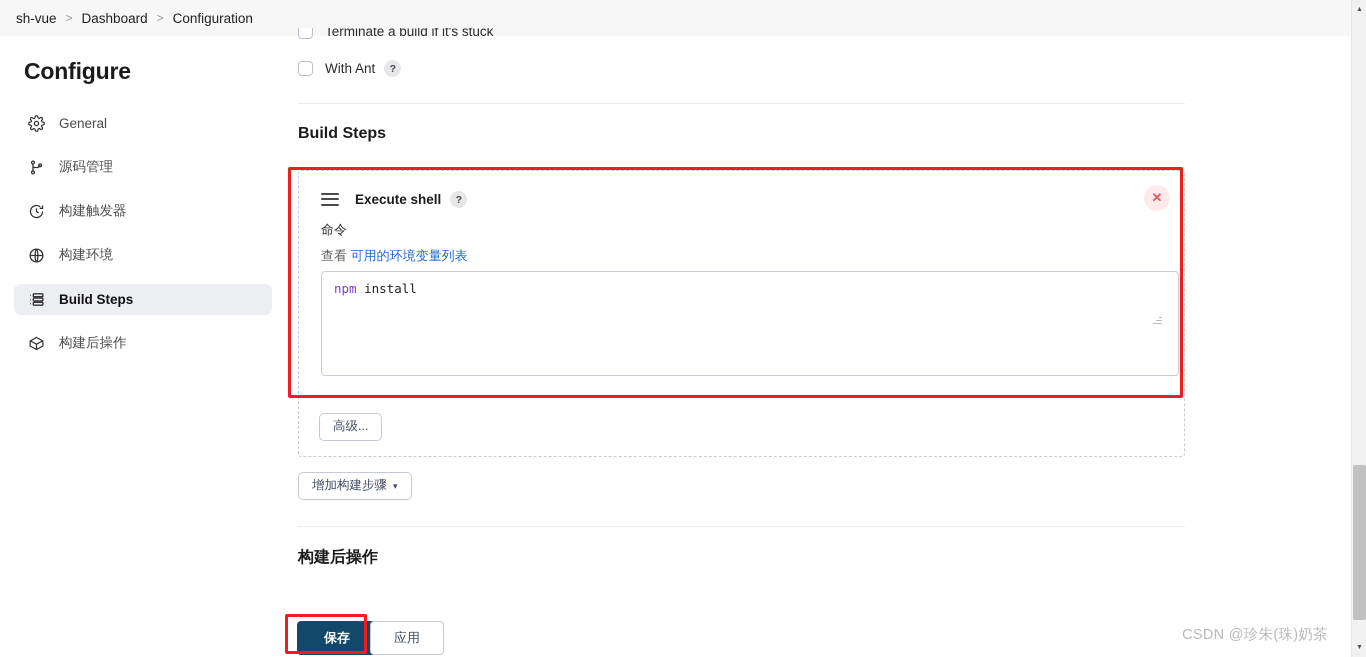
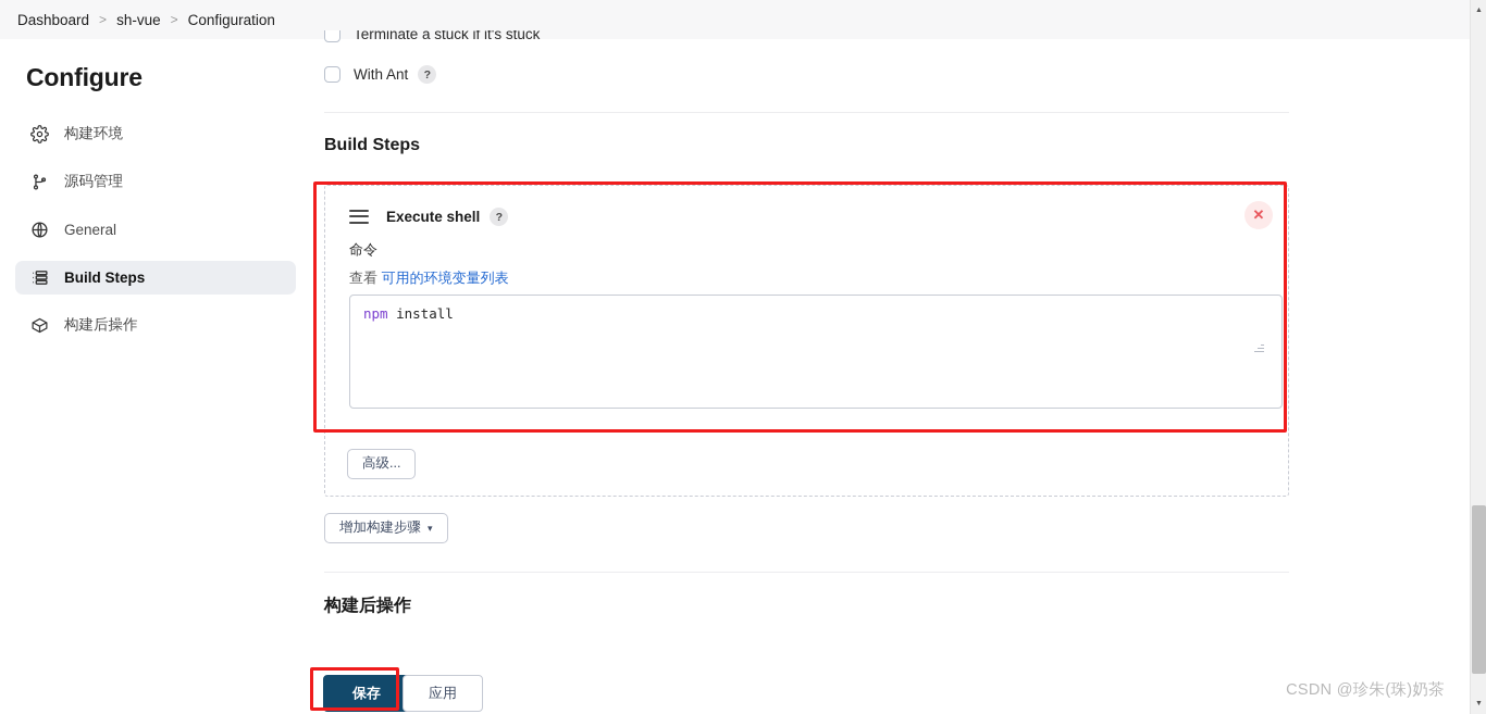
- sh-vue
+ Dashboard
  >
- Dashboard
+ sh-vue
  >
  Configuration
  Configure
- General
+ 构建环境
  源码管理
- 构建触发器
- 构建环境
+ General
  Build Steps
  构建后操作
- Terminate a build if it's stuck
+ Terminate a stuck if it's stuck
  With Ant
  ?
  Build Steps
  Execute shell
  ?
  ✕
  命令
  查看 可用的环境变量列表
  npm install
  高级...
  增加构建步骤 ▾
  构建后操作
  保存
  应用
  CSDN @珍朱(珠)奶茶
